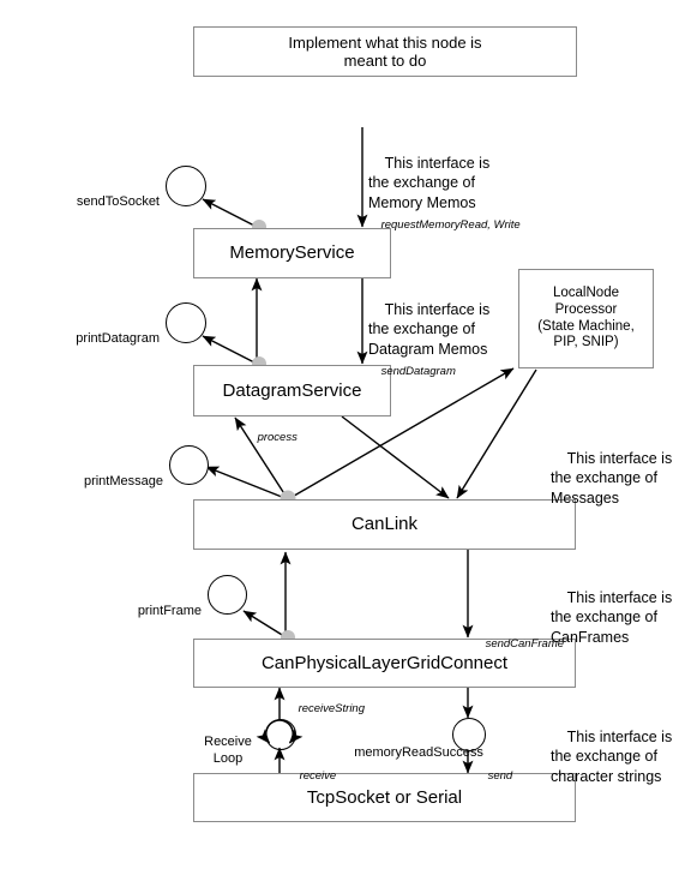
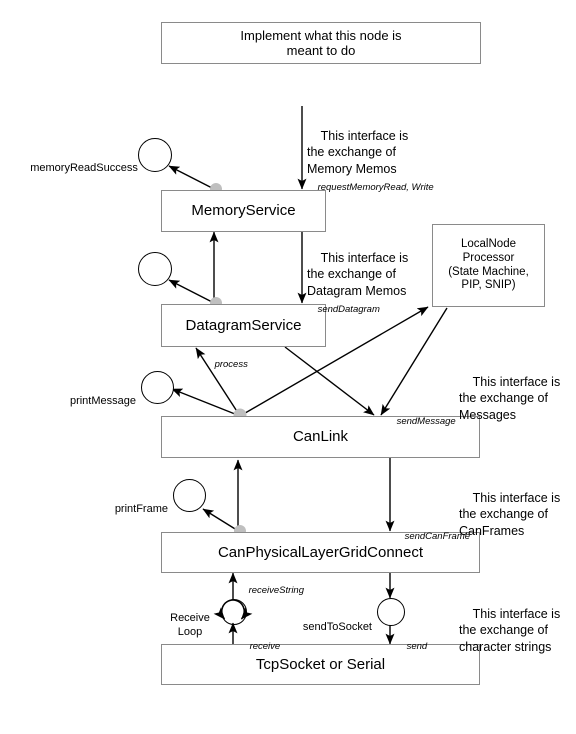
  Implement what this node is
  meant to do
  MemoryService
  DatagramService
  LocalNode
  Processor
  (State Machine,
  PIP, SNIP)
  CanLink
  CanPhysicalLayerGridConnect
  TcpSocket or Serial
- sendToSocket
+ memoryReadSuccess
- printDatagram
  printMessage
  printFrame
  Receive
  Loop
- memoryReadSuccess
+ sendToSocket
  requestMemoryRead, Write
  sendDatagram
  process
+ sendMessage
  sendCanFrame
  receiveString
  receive
  send
  This interface is
  the exchange of
  Memory Memos
  This interface is
  the exchange of
  Datagram Memos
  This interface is
  the exchange of
  Messages
  This interface is
  the exchange of
  CanFrames
  This interface is
  the exchange of
  character strings
